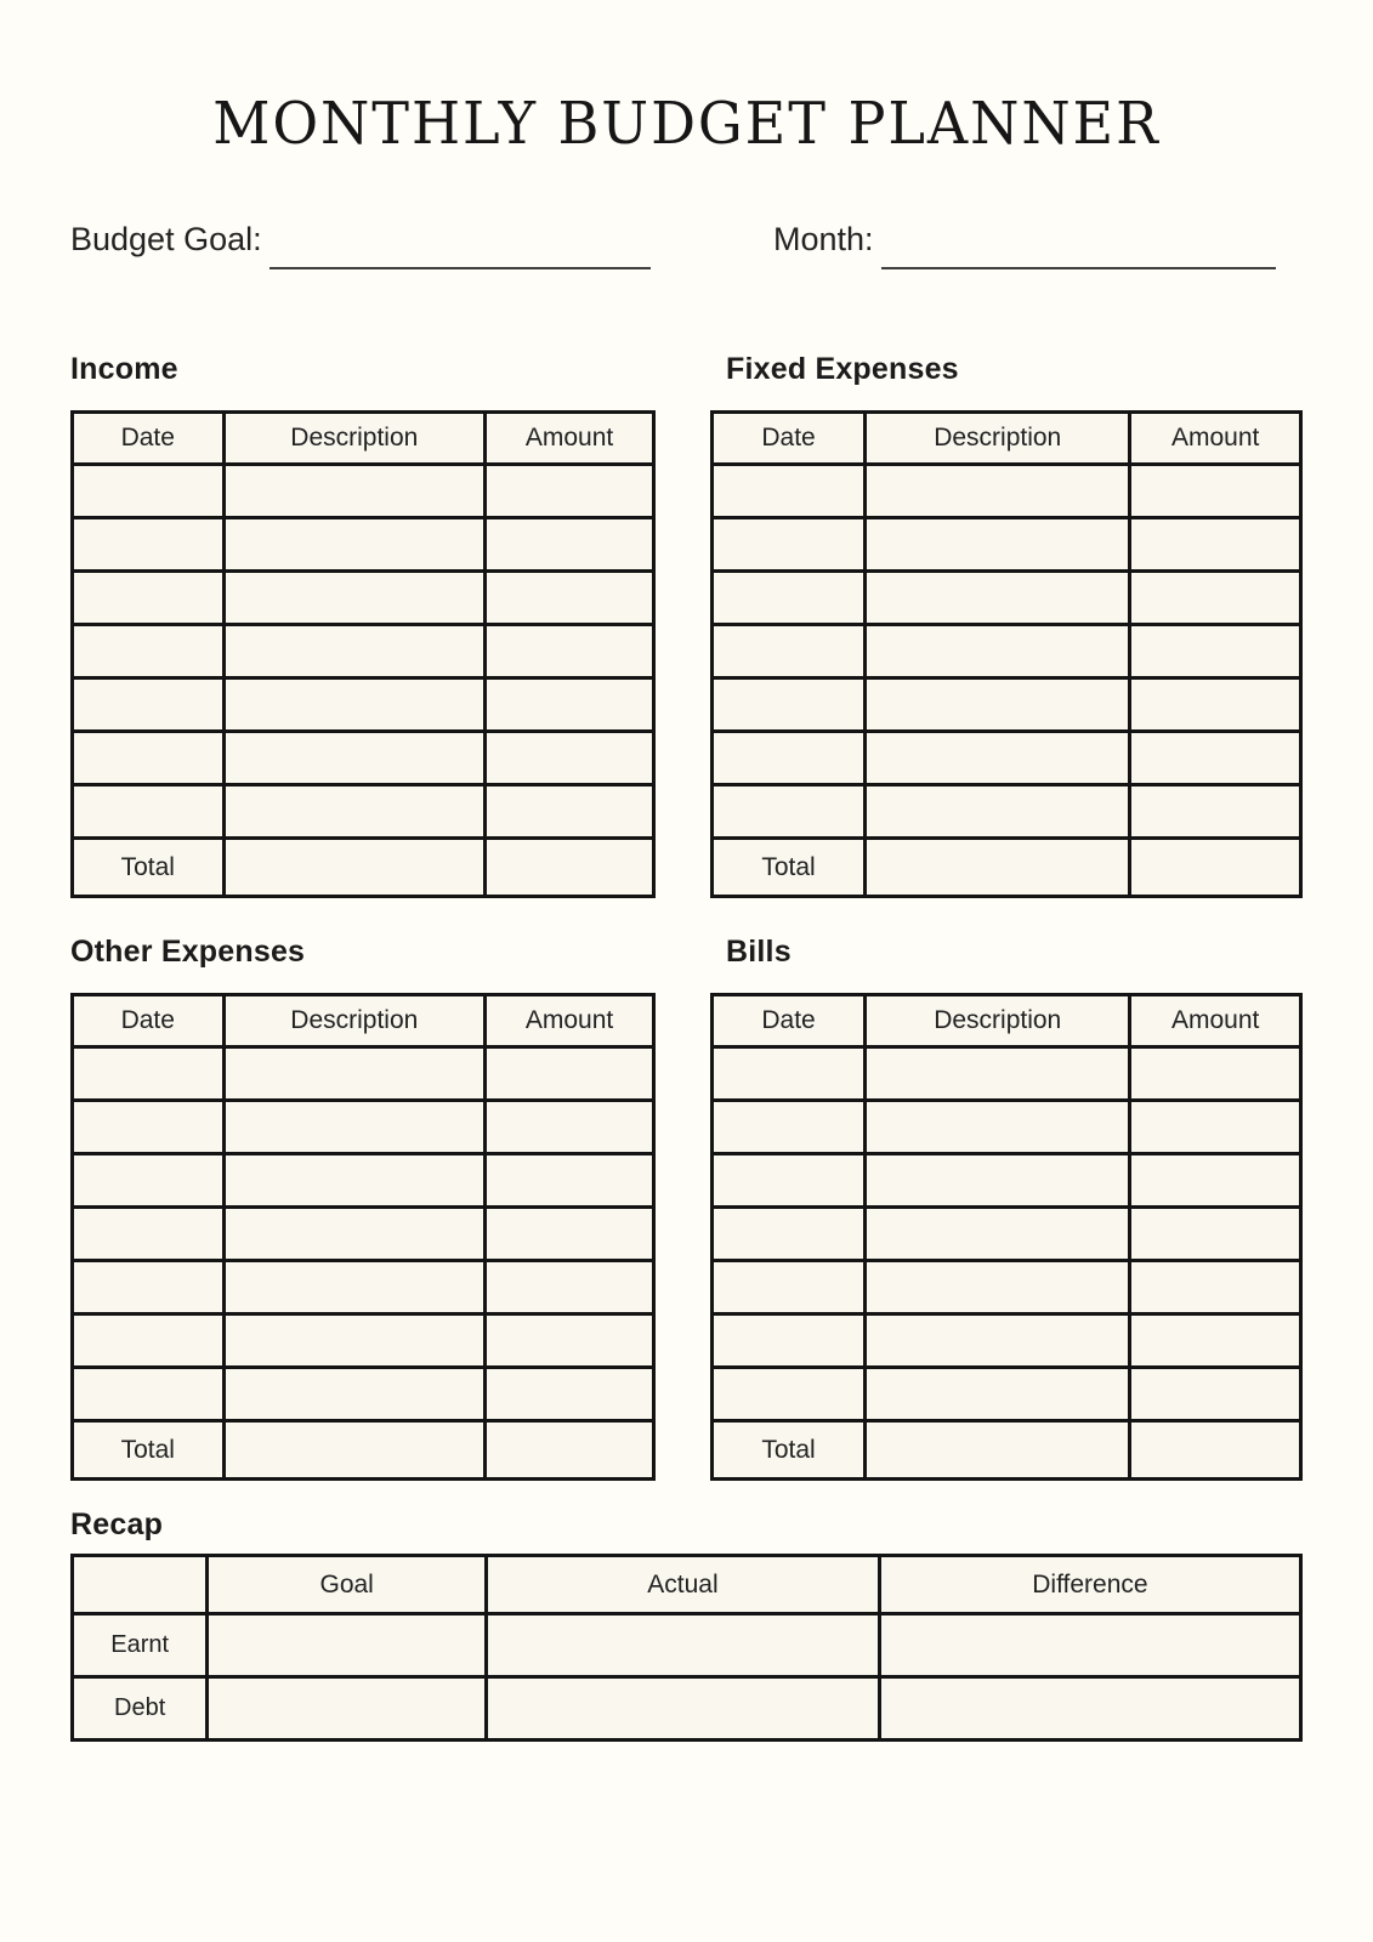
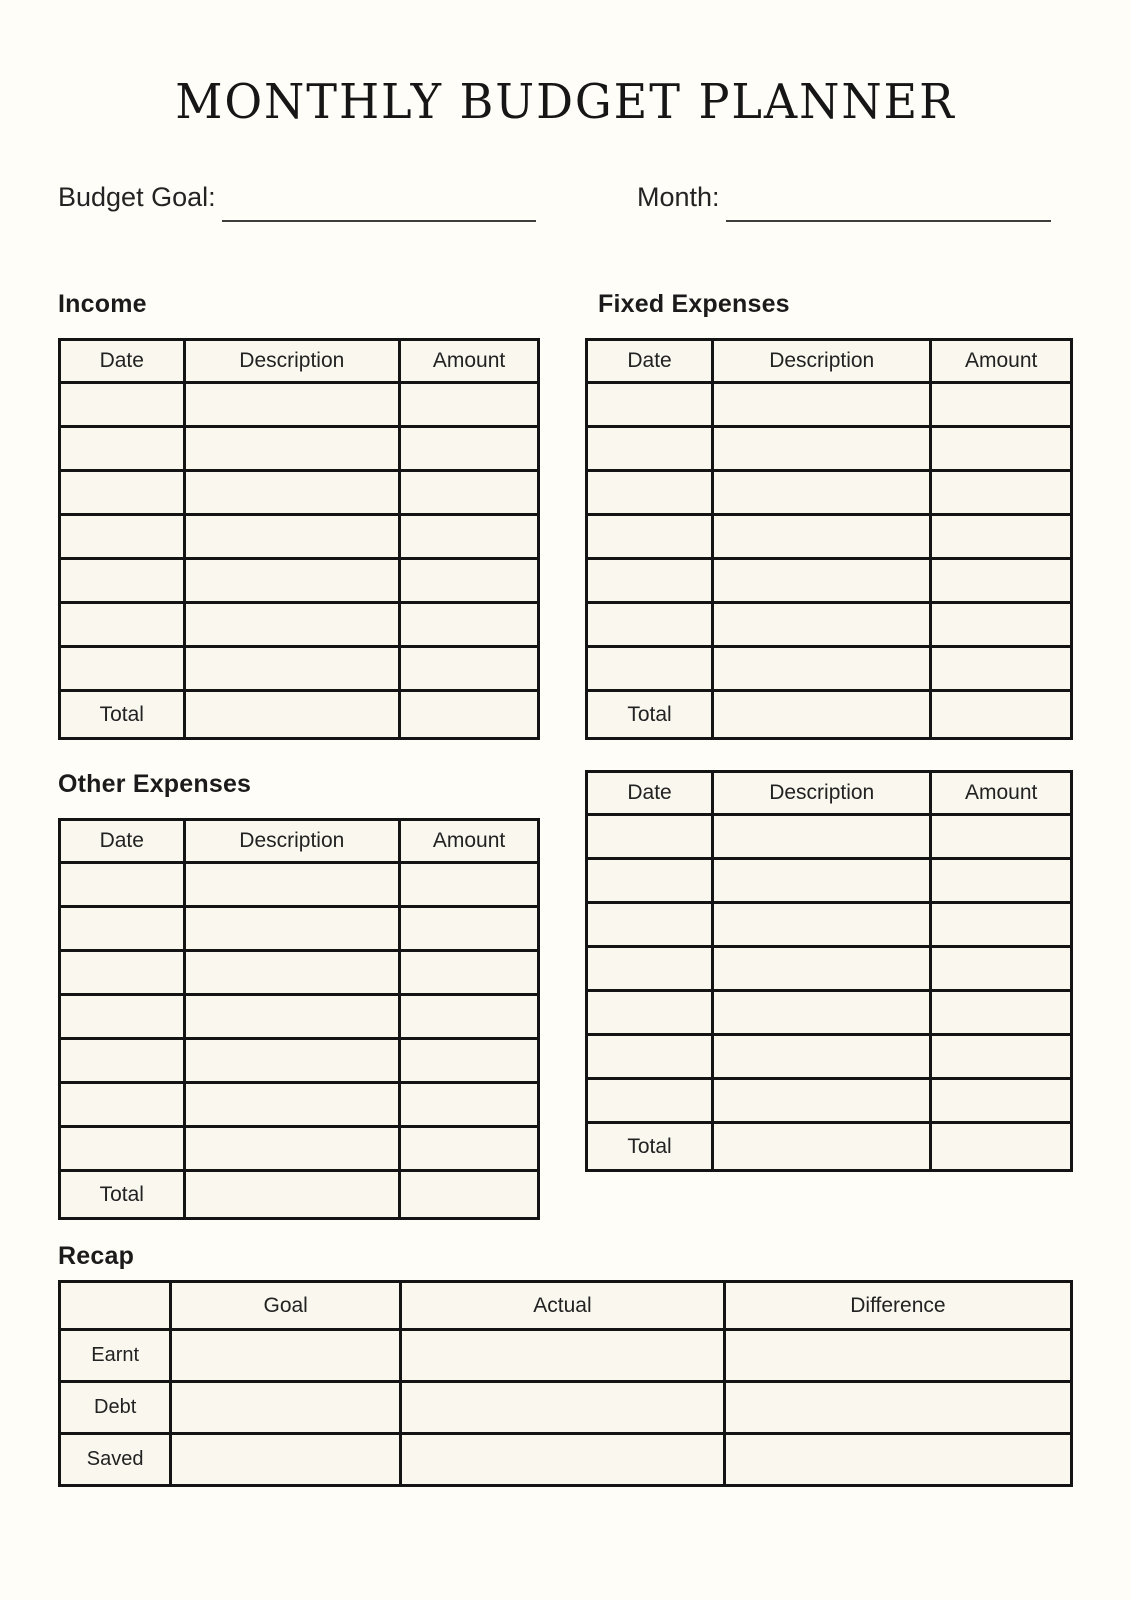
  MONTHLY BUDGET PLANNER
  Budget Goal:
  Month:
  Income
  Date	Description	Amount
  Total
  Fixed Expenses
  Date	Description	Amount
  Total
  Other Expenses
  Date	Description	Amount
  Total
- Bills
  Date	Description	Amount
  Total
  Recap
  	Goal	Actual	Difference
  Earnt
  Debt
+ Saved
